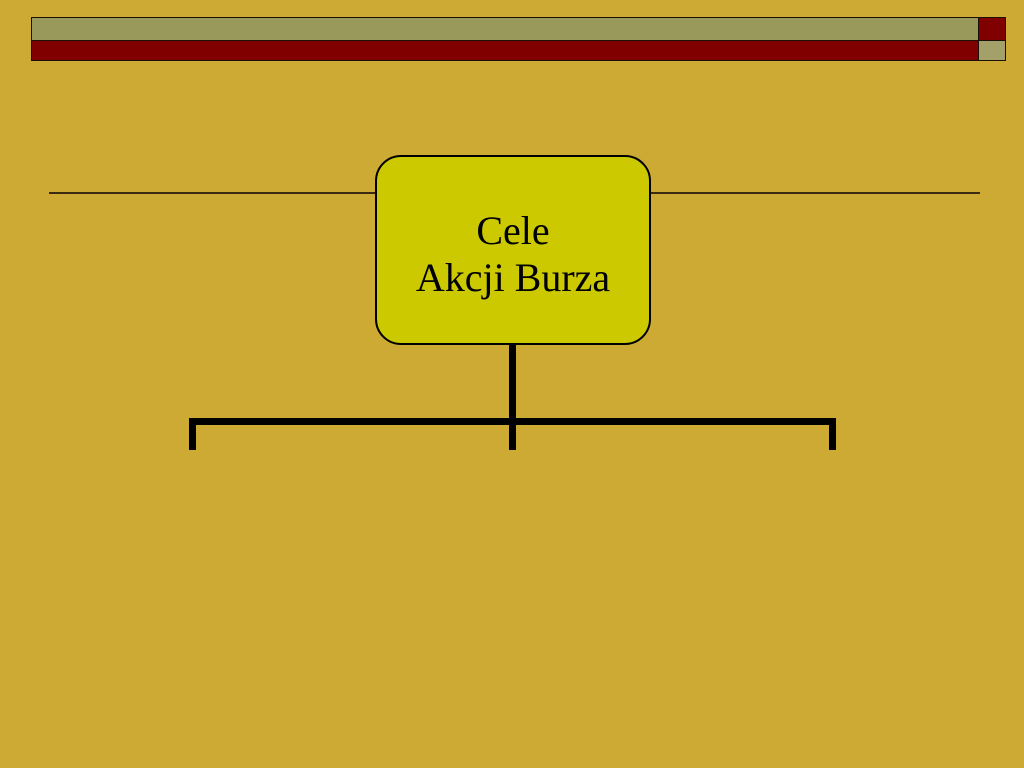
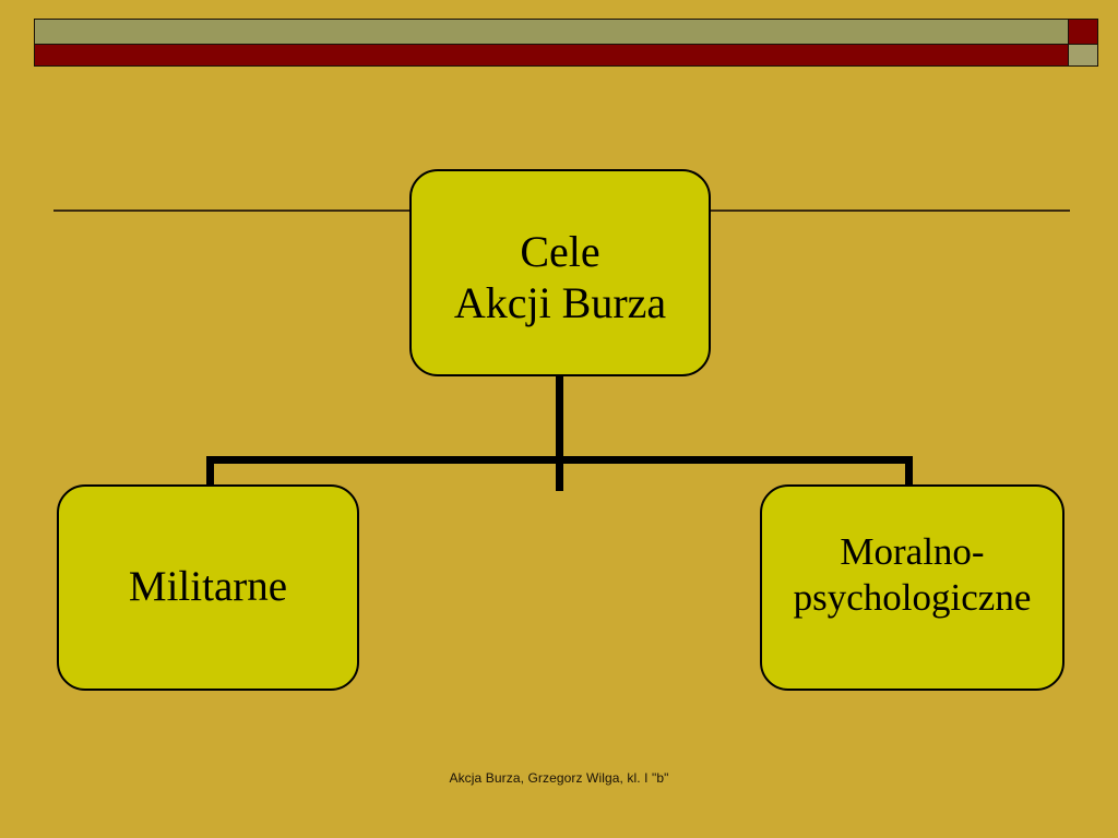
  Cele
  Akcji Burza
+ Militarne
+ Moralno-
+ psychologiczne
+ Akcja Burza, Grzegorz Wilga, kl. I "b"
